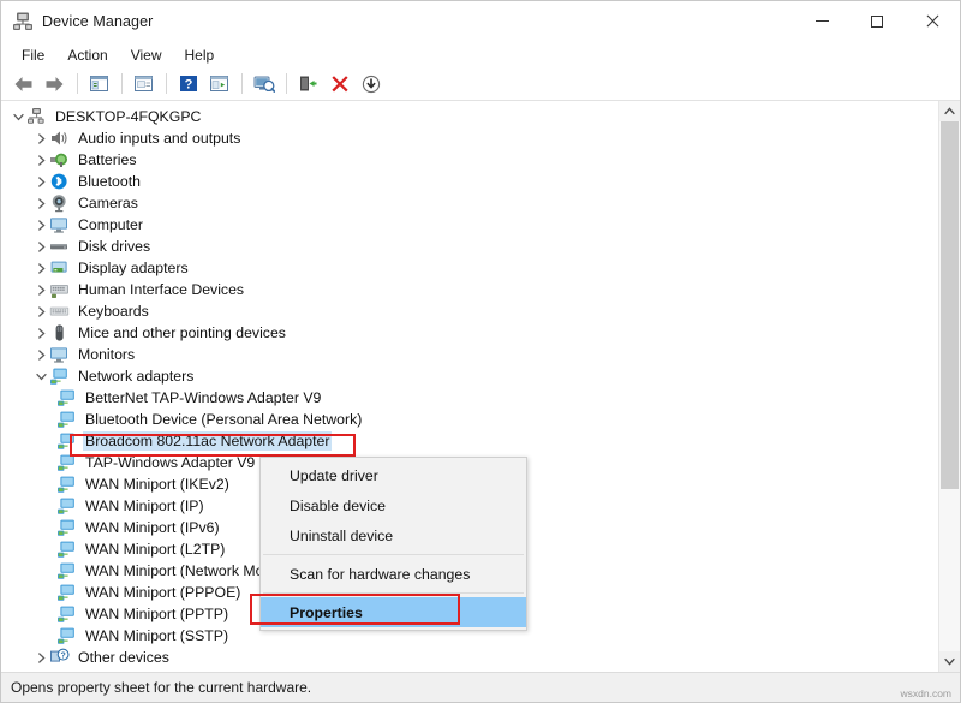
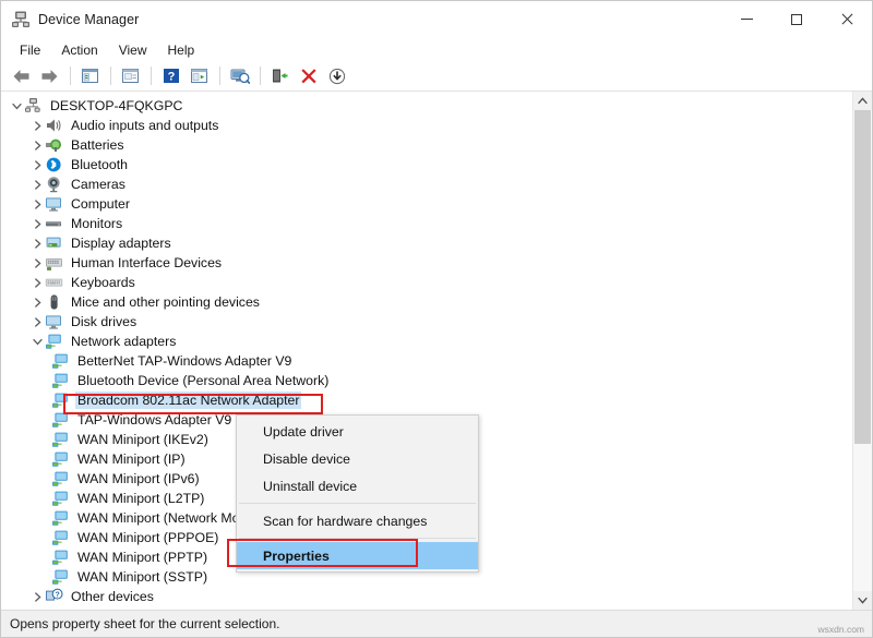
  Device Manager
  File
  Action
  View
  Help
  ?
  DESKTOP-4FQKGPC
  Audio inputs and outputs
  Batteries
  Bluetooth
  Cameras
  Computer
- Disk drives
+ Monitors
  Display adapters
  Human Interface Devices
  Keyboards
  Mice and other pointing devices
- Monitors
+ Disk drives
  Network adapters
  BetterNet TAP-Windows Adapter V9
  Bluetooth Device (Personal Area Network)
  Broadcom 802.11ac Network Adapter
  TAP-Windows Adapter V9
  WAN Miniport (IKEv2)
  WAN Miniport (IP)
  WAN Miniport (IPv6)
  WAN Miniport (L2TP)
  WAN Miniport (Network M
  WAN Miniport (PPPOE)
  WAN Miniport (PPTP)
  WAN Miniport (SSTP)
  Other devices
  Update driver
  Disable device
  Uninstall device
  Scan for hardware changes
  Properties
- Opens property sheet for the current hardware.
+ Opens property sheet for the current selection.
  wsxdn.com
